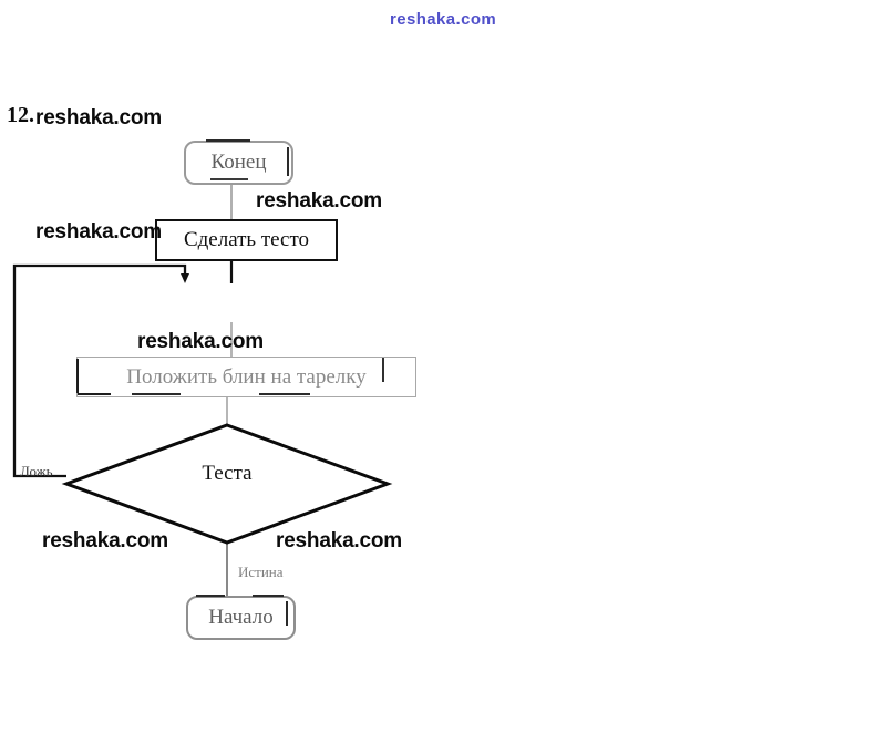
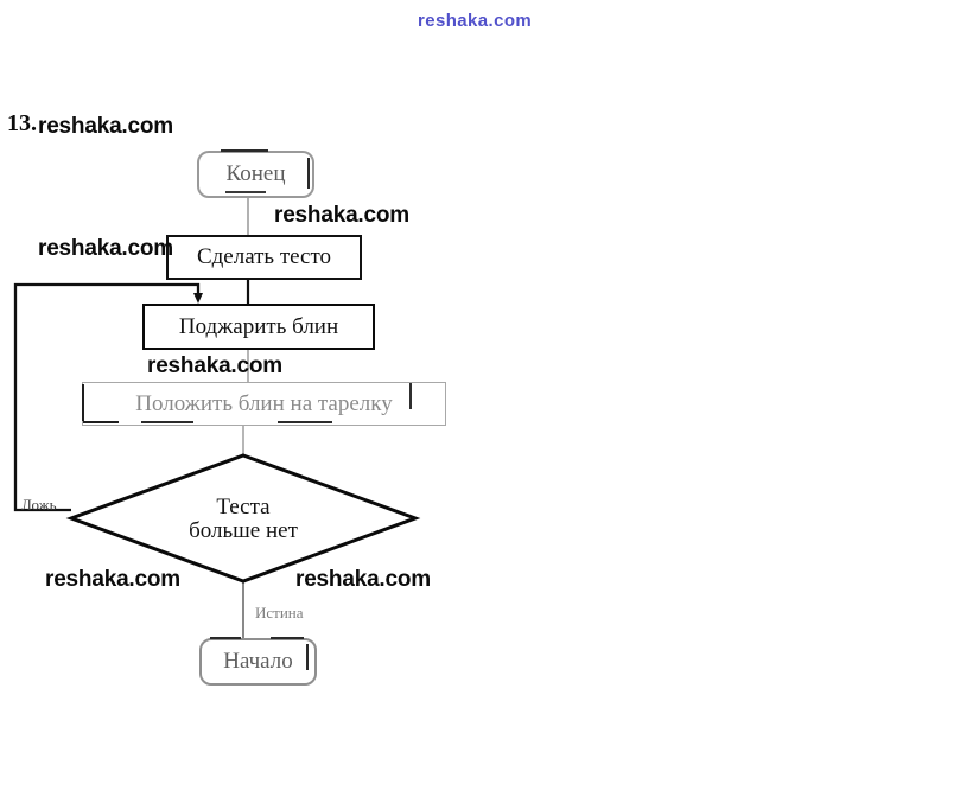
  Конец
  Сделать тесто
+ Поджарить блин
  Положить блин на тарелку
  Теста
+ больше нет
  Начало
  Ложь
  Истина
- 12.
+ 13.
  reshaka.com
  reshaka.com
  reshaka.com
  reshaka.com
  reshaka.com
  reshaka.com
  reshaka.com
